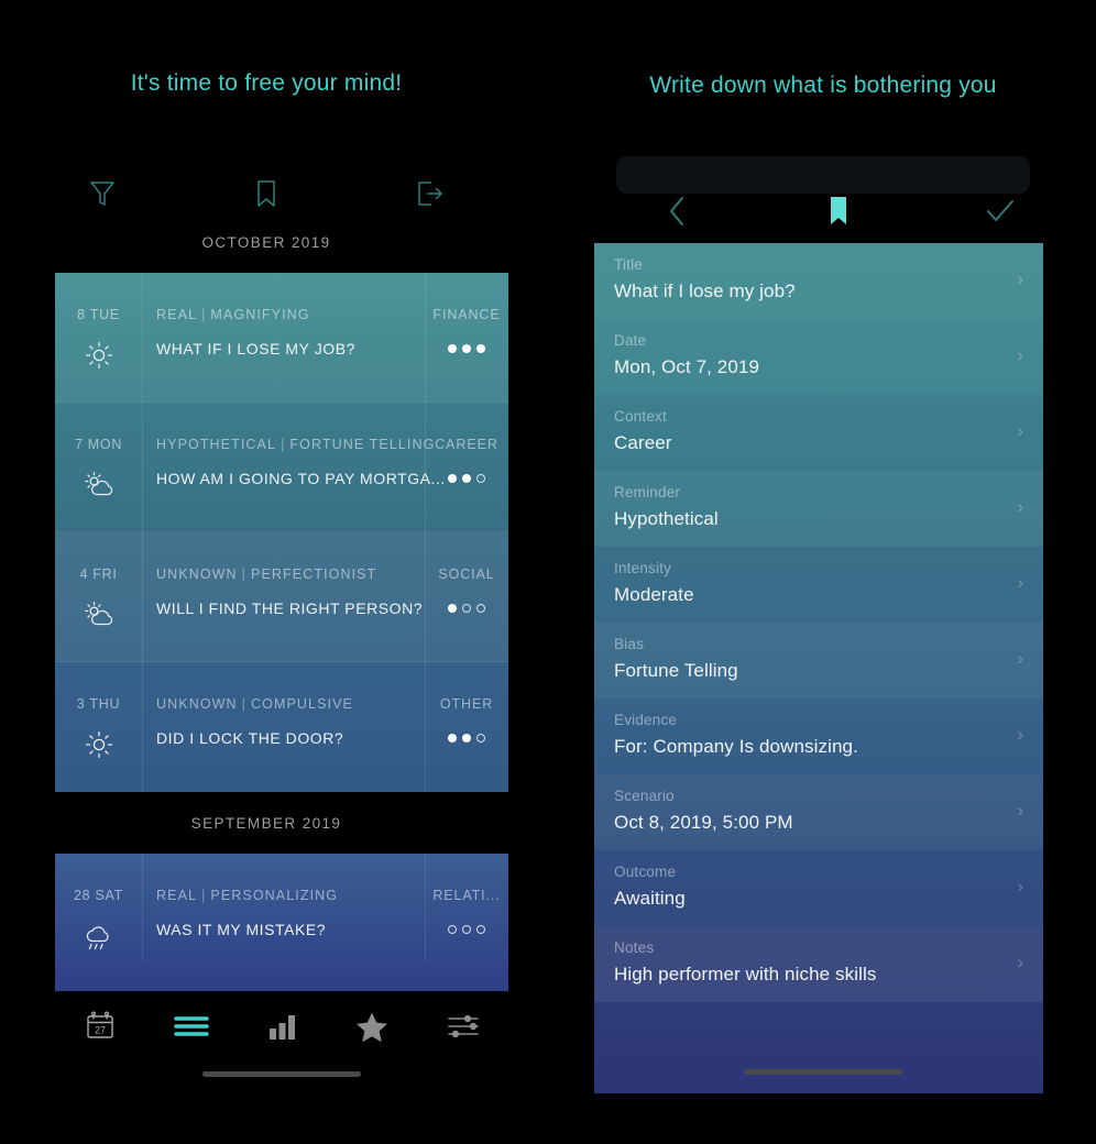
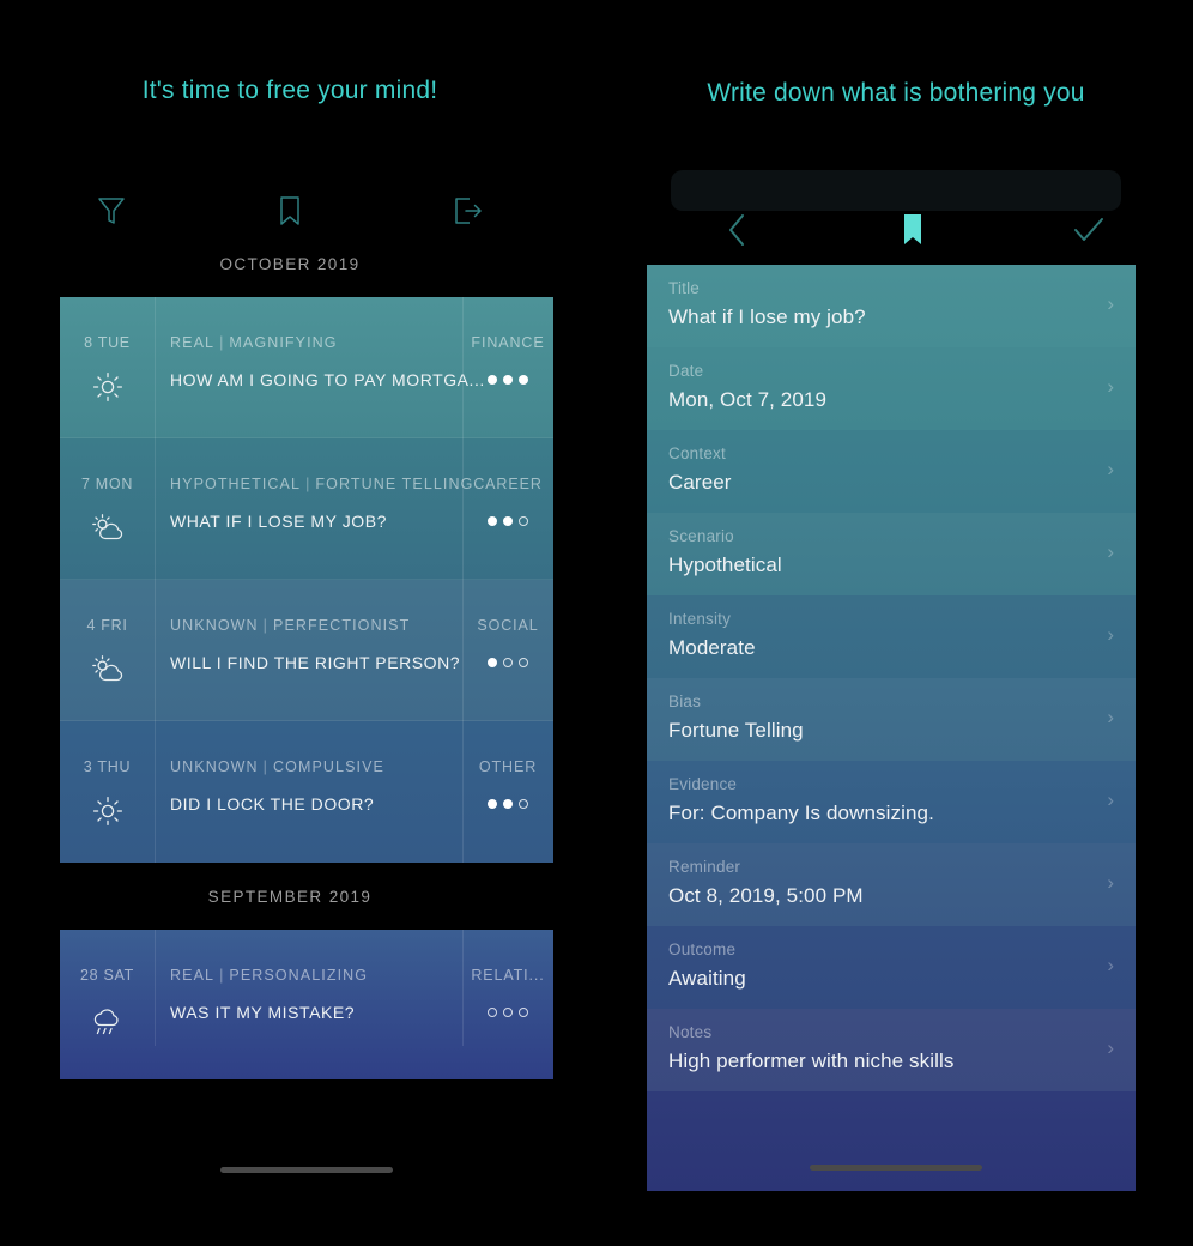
  It's time to free your mind!
  OCTOBER 2019
  8 TUE
  REAL | MAGNIFYING
- WHAT IF I LOSE MY JOB?
+ HOW AM I GOING TO PAY MORTGA...
  FINANCE
  7 MON
  HYPOTHETICAL | FORTUNE TELLING
- HOW AM I GOING TO PAY MORTGA...
+ WHAT IF I LOSE MY JOB?
  CAREER
  4 FRI
  UNKNOWN | PERFECTIONIST
  WILL I FIND THE RIGHT PERSON?
  SOCIAL
  3 THU
  UNKNOWN | COMPULSIVE
  DID I LOCK THE DOOR?
  OTHER
  SEPTEMBER 2019
  28 SAT
  REAL | PERSONALIZING
  WAS IT MY MISTAKE?
  RELATI...
- 27
  Write down what is bothering you
  Title
  What if I lose my job?
  ›
  Date
  Mon, Oct 7, 2019
  ›
  Context
  Career
  ›
- Reminder
+ Scenario
  Hypothetical
  ›
  Intensity
  Moderate
  ›
  Bias
  Fortune Telling
  ›
  Evidence
  For: Company Is downsizing.
  ›
- Scenario
+ Reminder
  Oct 8, 2019, 5:00 PM
  ›
  Outcome
  Awaiting
  ›
  Notes
  High performer with niche skills
  ›
